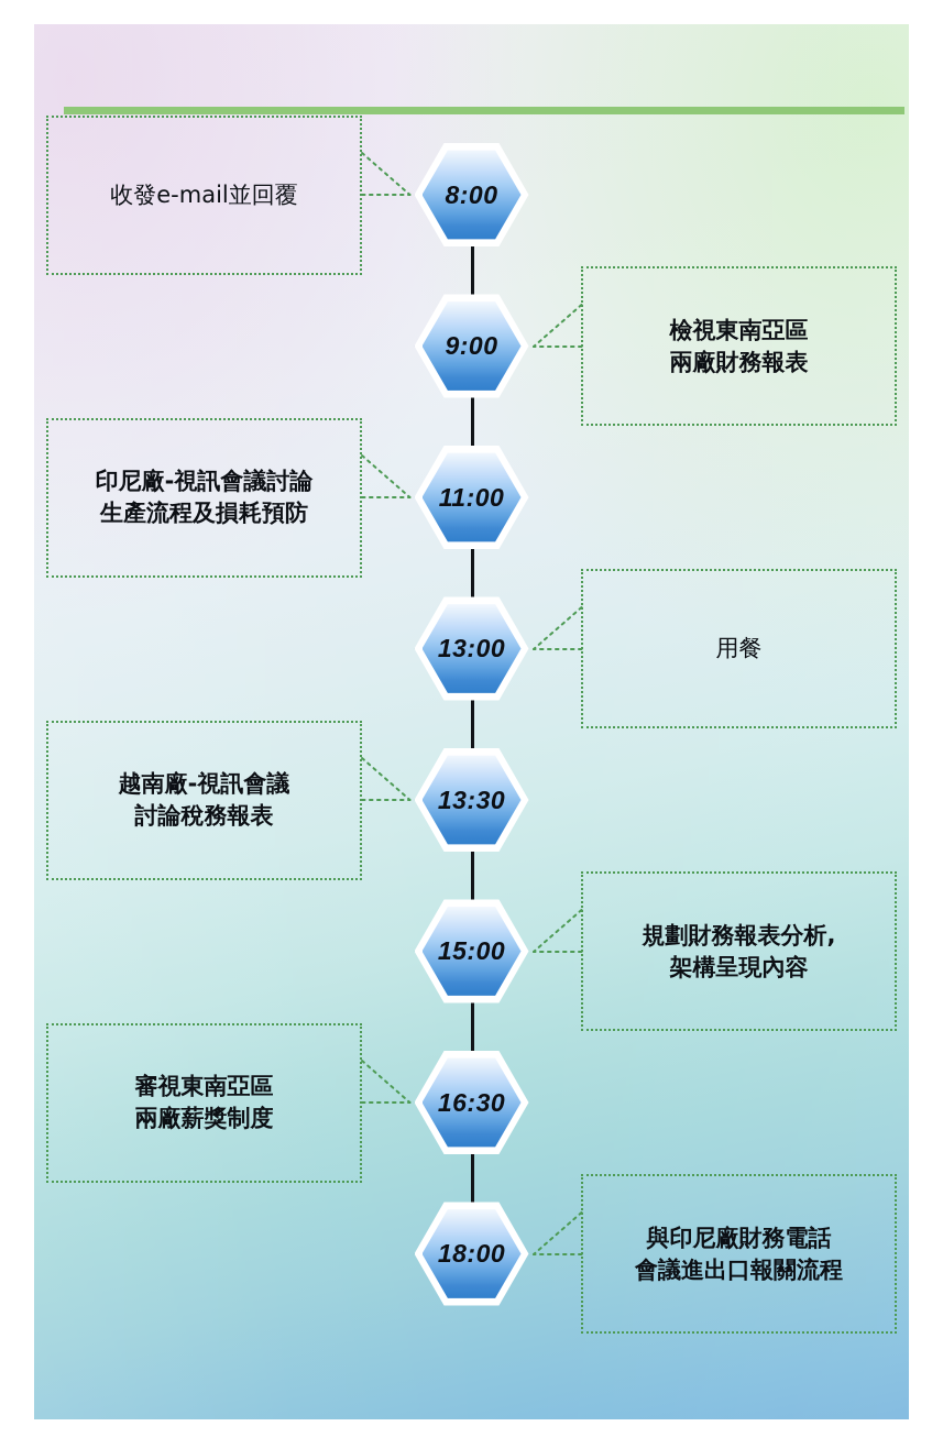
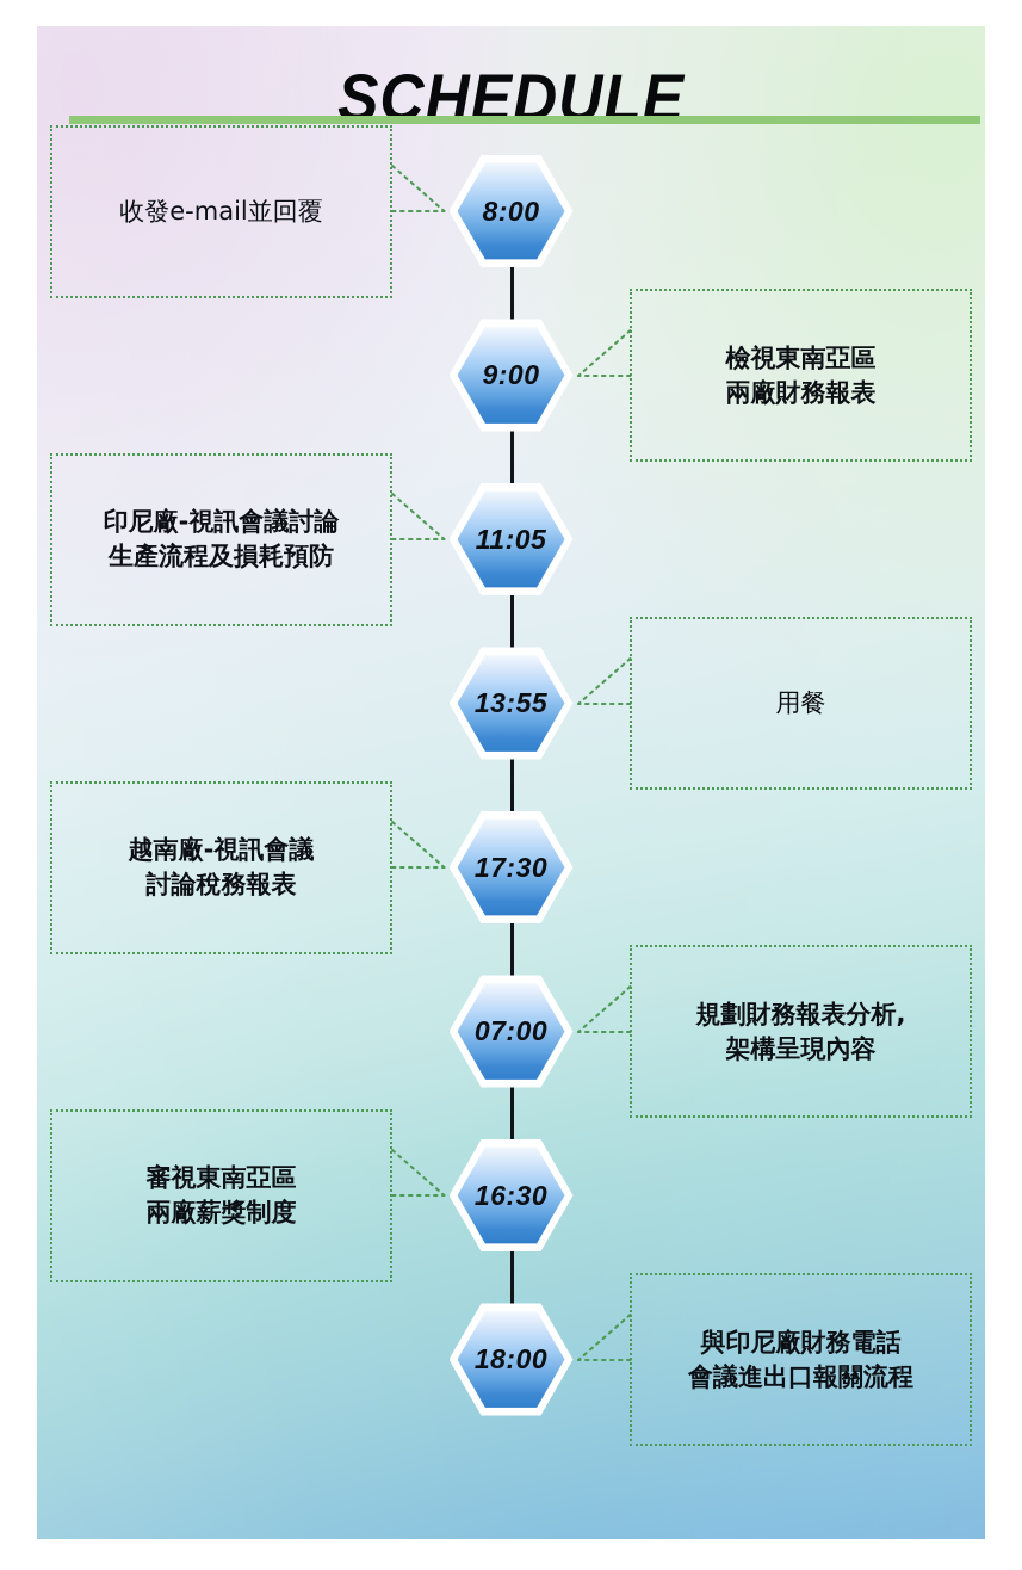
+ SCHEDULE
  收發e-mail並回覆
  8:00
  檢視東南亞區
  兩廠財務報表
  9:00
  印尼廠-視訊會議討論
  生產流程及損耗預防
- 11:00
+ 11:05
  用餐
- 13:00
+ 13:55
  越南廠-視訊會議
  討論稅務報表
- 13:30
+ 17:30
  規劃財務報表分析,
  架構呈現內容
- 15:00
+ 07:00
  審視東南亞區
  兩廠薪獎制度
  16:30
  與印尼廠財務電話
  會議進出口報關流程
  18:00
